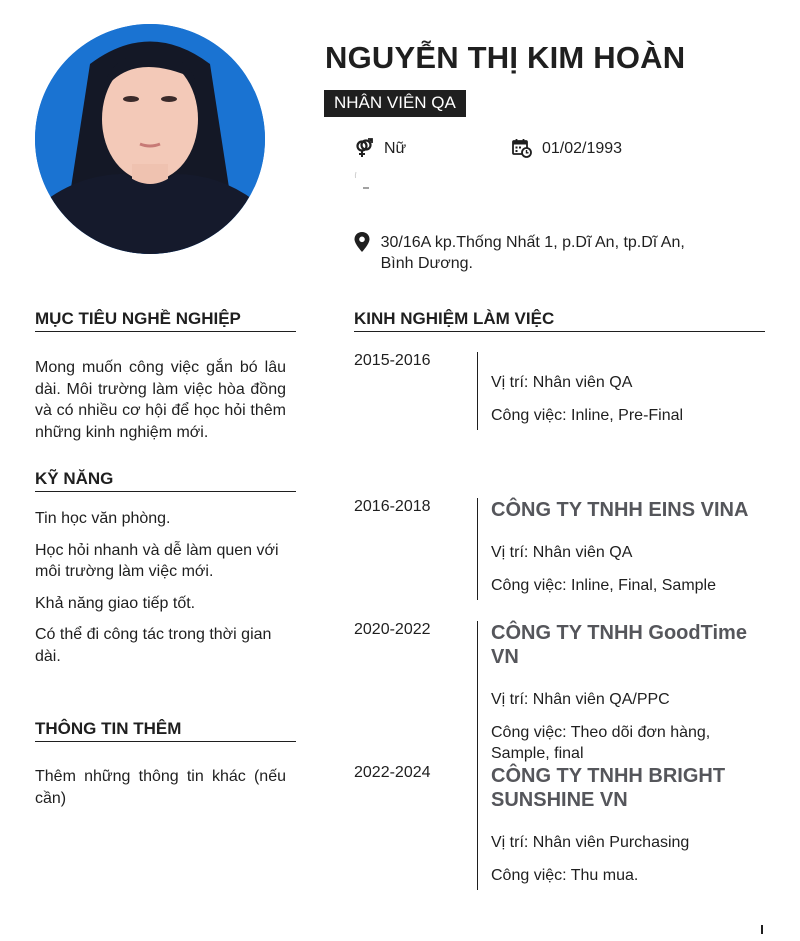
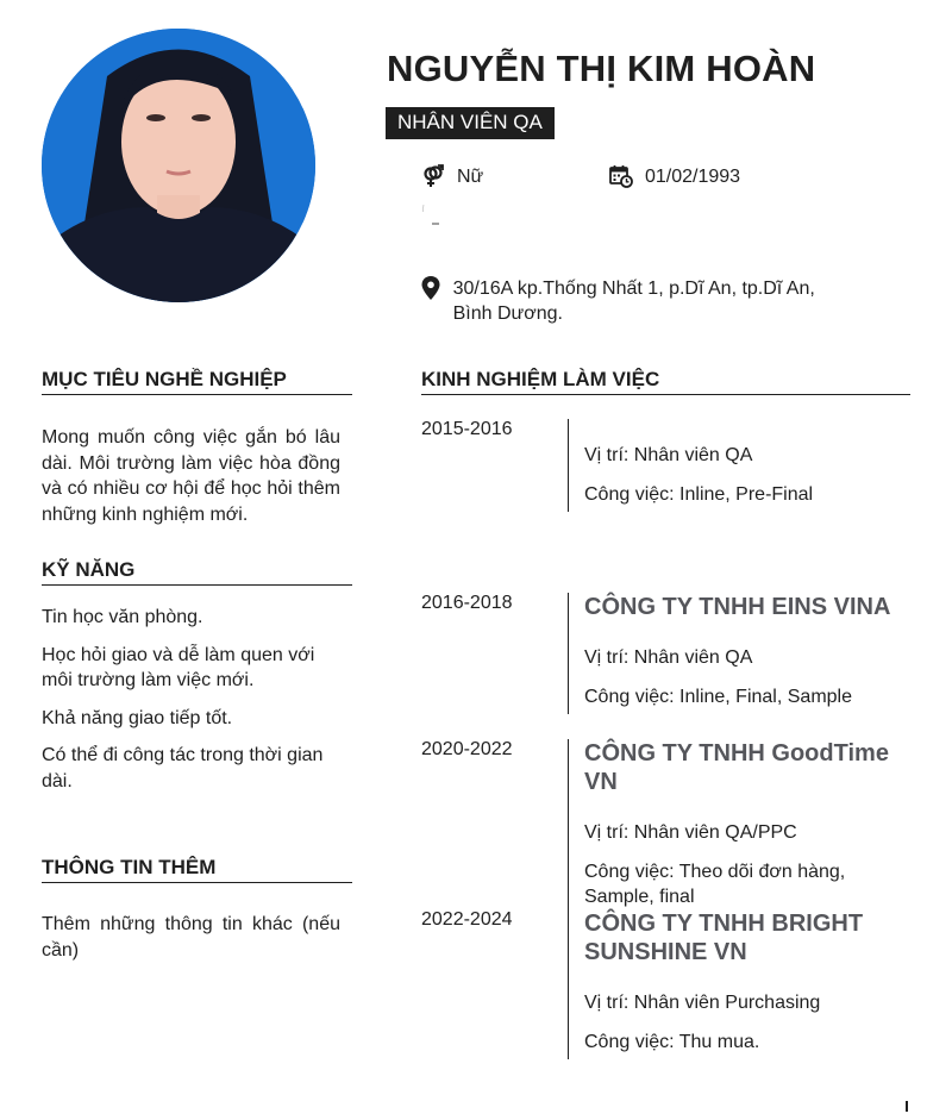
  NGUYỄN THỊ KIM HOÀN
  NHÂN VIÊN QA
  Nữ
  01/02/1993
  30/16A kp.Thống Nhất 1, p.Dĩ An, tp.Dĩ An, Bình Dương.
  MỤC TIÊU NGHỀ NGHIỆP
  Mong muốn công việc gắn bó lâu dài. Môi trường làm việc hòa đồng và có nhiều cơ hội để học hỏi thêm những kinh nghiệm mới.
  KỸ NĂNG
  Tin học văn phòng.
- Học hỏi nhanh và dễ làm quen với môi trường làm việc mới.
+ Học hỏi giao và dễ làm quen với môi trường làm việc mới.
  Khả năng giao tiếp tốt.
  Có thể đi công tác trong thời gian dài.
  THÔNG TIN THÊM
  Thêm những thông tin khác (nếu cần)
  KINH NGHIỆM LÀM VIỆC
  2015-2016
  Vị trí: Nhân viên QA
  Công việc: Inline, Pre-Final
  2016-2018
  CÔNG TY TNHH EINS VINA
  Vị trí: Nhân viên QA
  Công việc: Inline, Final, Sample
  2020-2022
  CÔNG TY TNHH GoodTime VN
  Vị trí: Nhân viên QA/PPC
  Công việc: Theo dõi đơn hàng, Sample, final
  2022-2024
  CÔNG TY TNHH BRIGHT SUNSHINE VN
  Vị trí: Nhân viên Purchasing
  Công việc: Thu mua.
